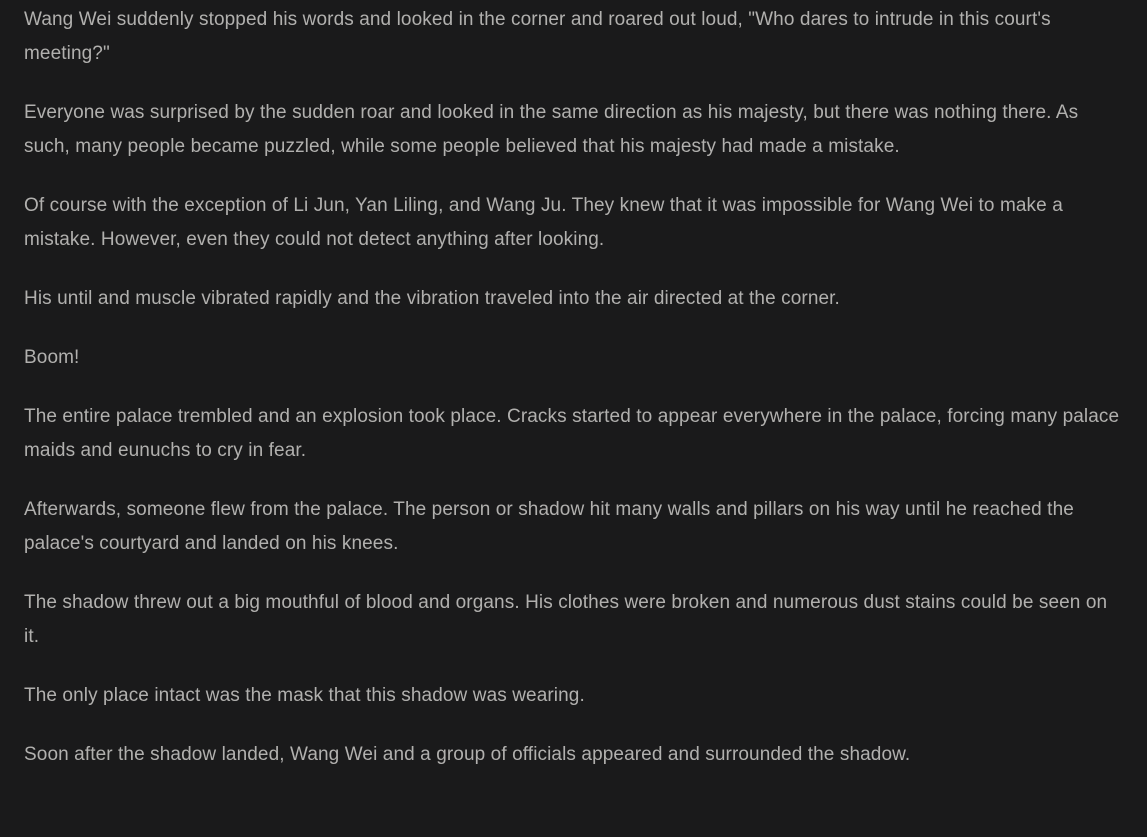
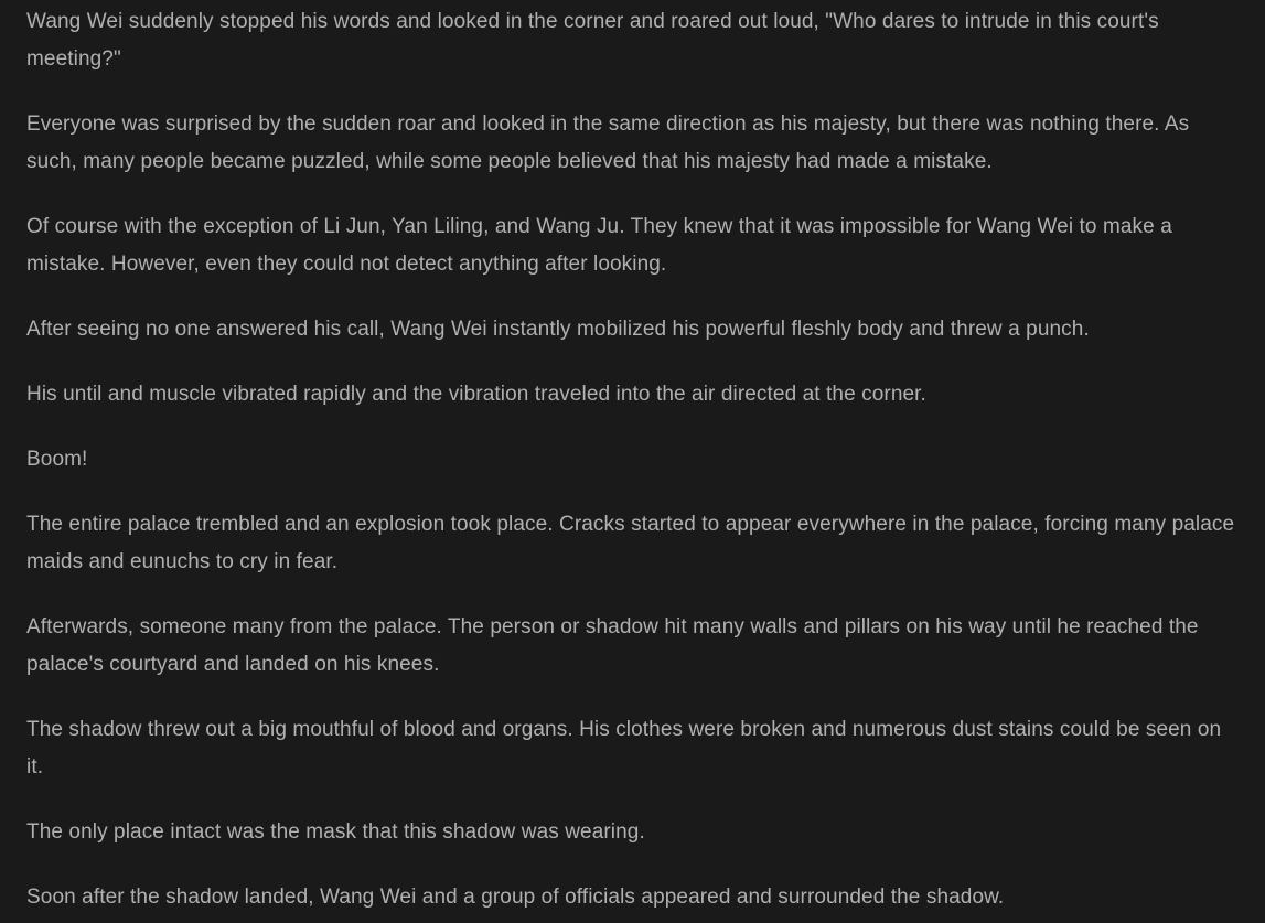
  Wang Wei suddenly stopped his words and looked in the corner and roared out loud, "Who dares to intrude in this court's meeting?"
  Everyone was surprised by the sudden roar and looked in the same direction as his majesty, but there was nothing there. As such, many people became puzzled, while some people believed that his majesty had made a mistake.
  Of course with the exception of Li Jun, Yan Liling, and Wang Ju. They knew that it was impossible for Wang Wei to make a mistake. However, even they could not detect anything after looking.
+ After seeing no one answered his call, Wang Wei instantly mobilized his powerful fleshly body and threw a punch.
  His until and muscle vibrated rapidly and the vibration traveled into the air directed at the corner.
  Boom!
  The entire palace trembled and an explosion took place. Cracks started to appear everywhere in the palace, forcing many palace maids and eunuchs to cry in fear.
- Afterwards, someone flew from the palace. The person or shadow hit many walls and pillars on his way until he reached the palace's courtyard and landed on his knees.
+ Afterwards, someone many from the palace. The person or shadow hit many walls and pillars on his way until he reached the palace's courtyard and landed on his knees.
  The shadow threw out a big mouthful of blood and organs. His clothes were broken and numerous dust stains could be seen on it.
  The only place intact was the mask that this shadow was wearing.
  Soon after the shadow landed, Wang Wei and a group of officials appeared and surrounded the shadow.
